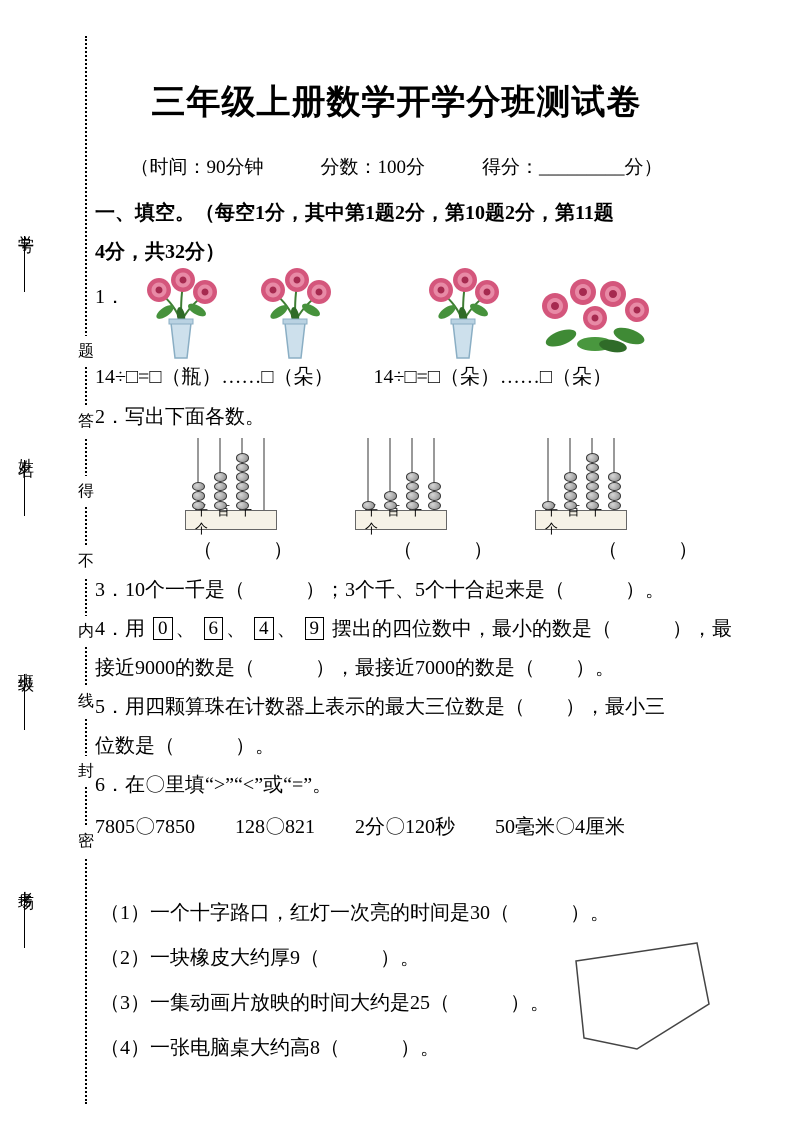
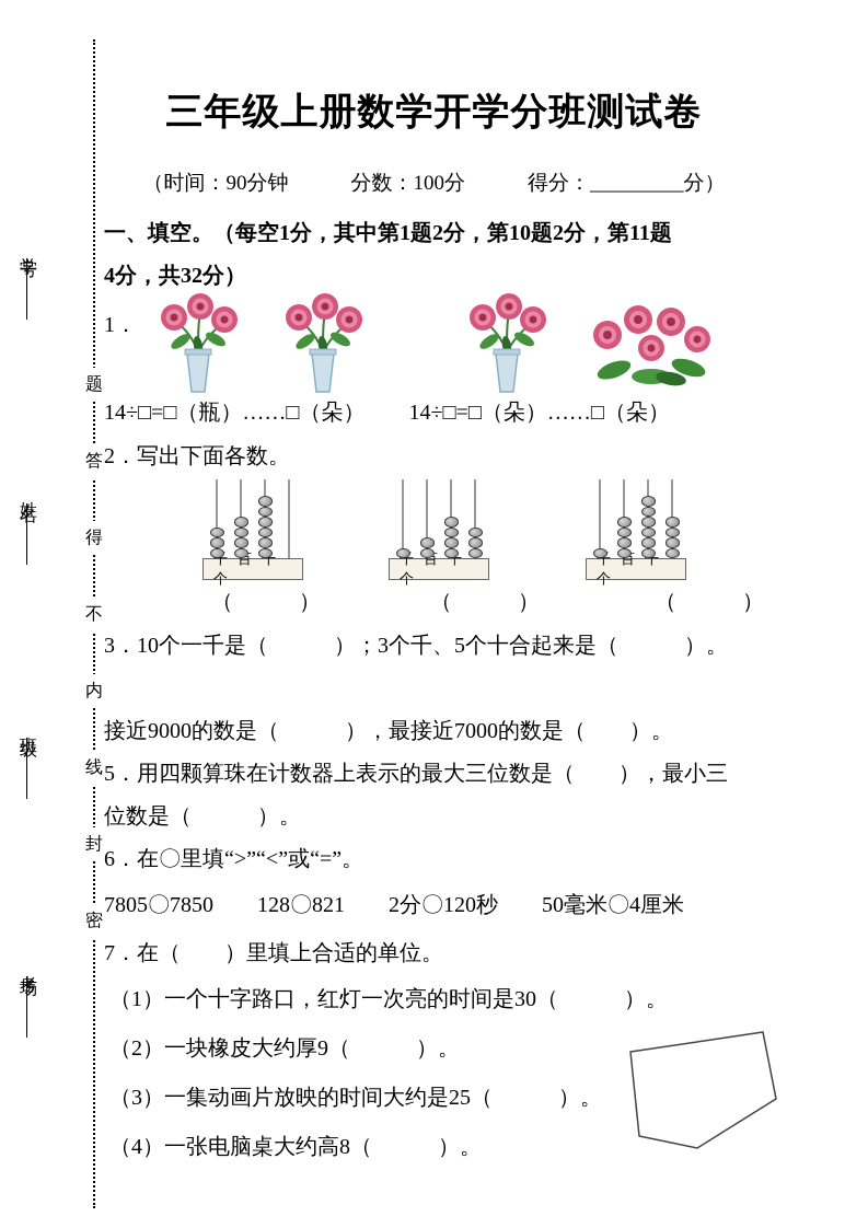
  题
  答
  得
  不
  内
  线
  封
  密
  三年级上册数学开学分班测试卷
  （时间：90分钟 分数：100分 得分：_________分）
  一、填空。（每空1分，其中第1题2分，第10题2分，第11题
  4分，共32分）
  1．
  14÷□=□（瓶）……□（朵） 14÷□=□（朵）……□（朵）
  2．写出下面各数。
  千百十个
  千百十个
  千百十个
  （ ）
  （ ）
  （ ）
  3．10个一千是（ ）；3个千、5个十合起来是（ ）。
- 4．用 0 、 6 、 4 、 9 摆出的四位数中，最小的数是（ ），最
  接近9000的数是（ ），最接近7000的数是（ ）。
  5．用四颗算珠在计数器上表示的最大三位数是（ ），最小三
  位数是（ ）。
  6．在〇里填“>”“<”或“=”。
  7805〇7850 128〇821 2分〇120秒 50毫米〇4厘米
+ 7．在（ ）里填上合适的单位。
  （1）一个十字路口，红灯一次亮的时间是30（ ）。
  （2）一块橡皮大约厚9（ ）。
  （3）一集动画片放映的时间大约是25（ ）。
  （4）一张电脑桌大约高8（ ）。
